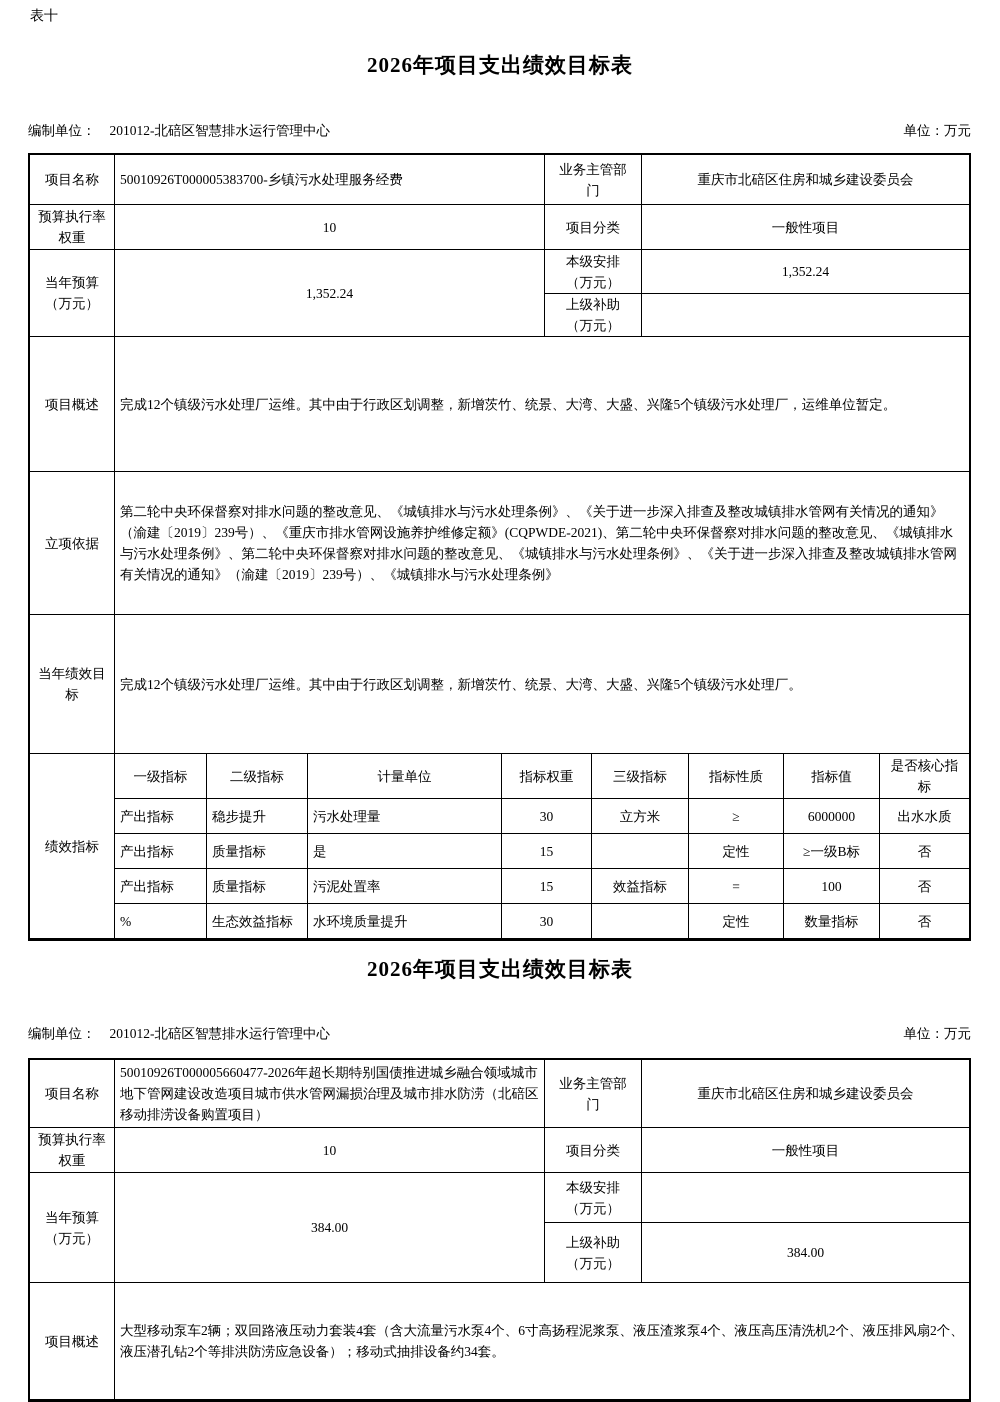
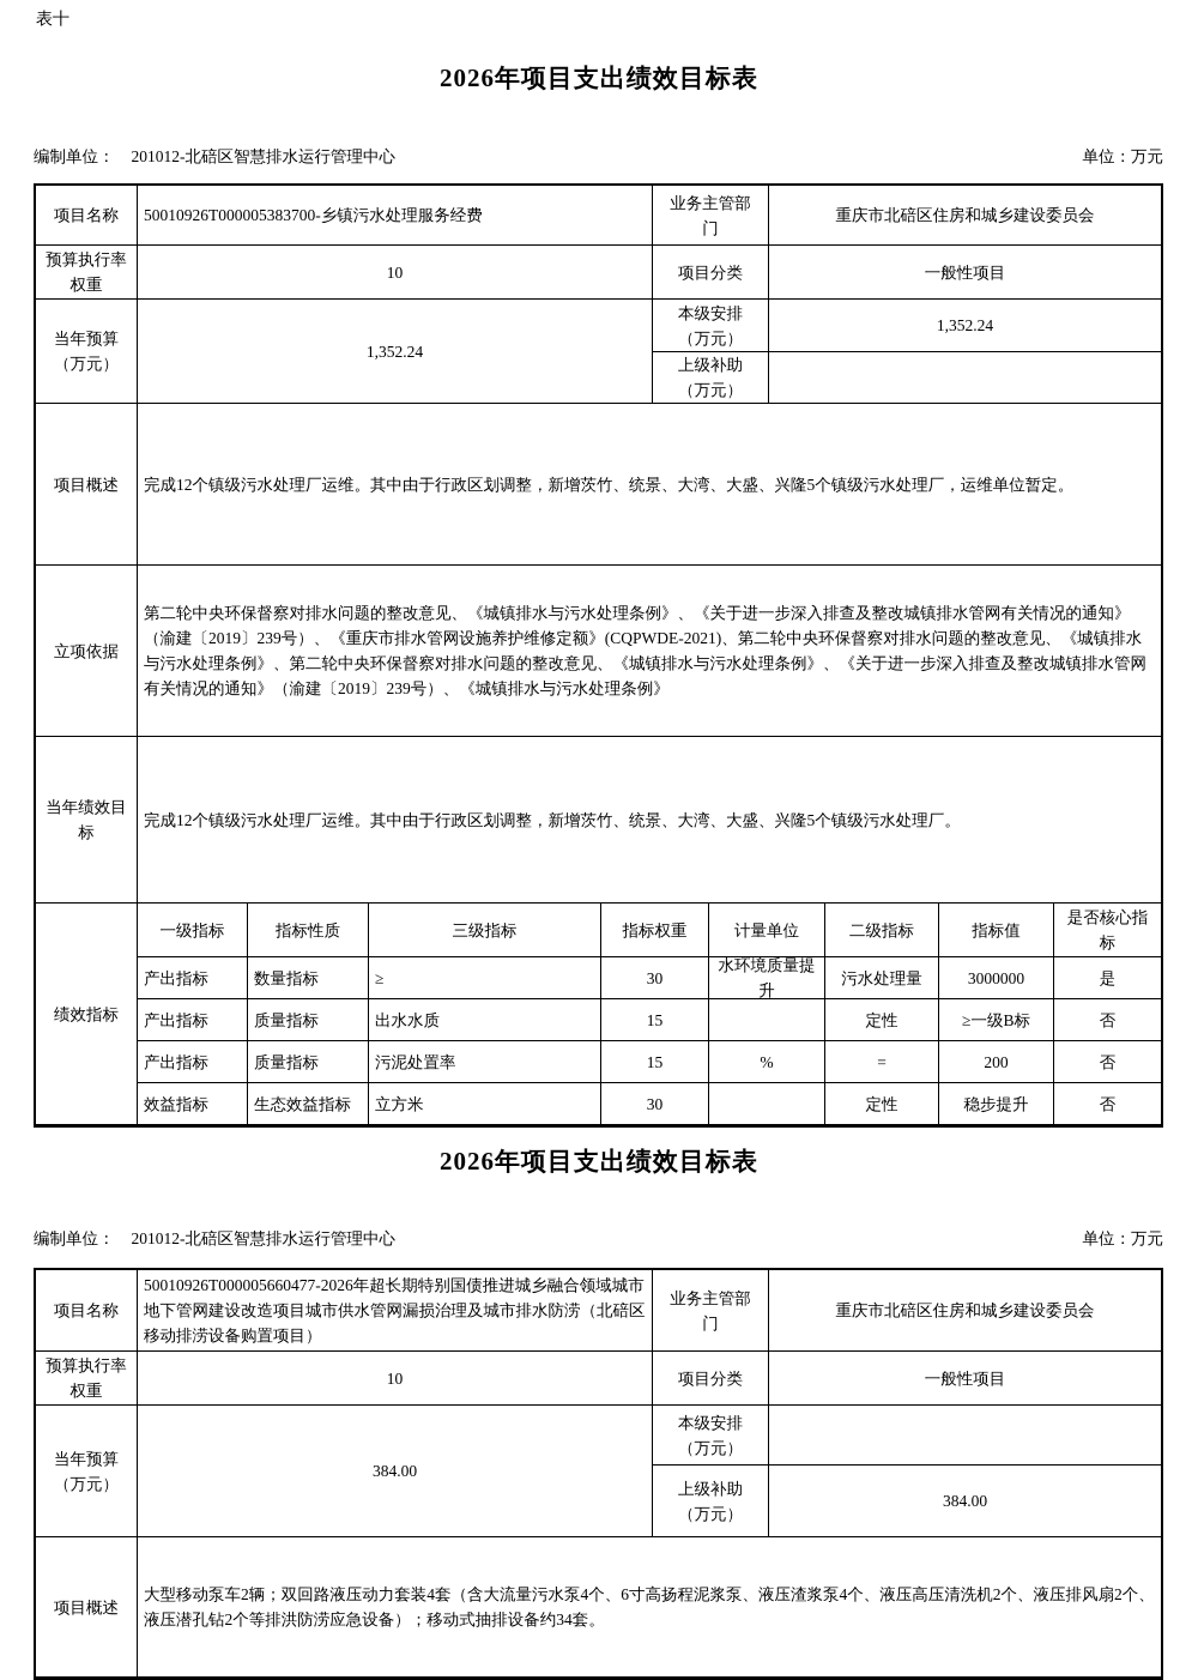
  表十
  2026年项目支出绩效目标表
  编制单位： 201012-北碚区智慧排水运行管理中心
  单位：万元
  项目名称
  50010926T000005383700-乡镇污水处理服务经费
  业务主管部
  门
  重庆市北碚区住房和城乡建设委员会
  预算执行率
  权重
  10
  项目分类
  一般性项目
  当年预算
  （万元）
  1,352.24
  本级安排
  （万元）
  1,352.24
  上级补助
  （万元）
  项目概述
  完成12个镇级污水处理厂运维。其中由于行政区划调整，新增茨竹、统景、大湾、大盛、兴隆5个镇级污水处理厂，运维单位暂定。
  立项依据
  第二轮中央环保督察对排水问题的整改意见、《城镇排水与污水处理条例》、《关于进一步深入排查及整改城镇排水管网有关情况的通知》（渝建〔2019〕239号）、《重庆市排水管网设施养护维修定额》(CQPWDE-2021)、第二轮中央环保督察对排水问题的整改意见、《城镇排水与污水处理条例》、第二轮中央环保督察对排水问题的整改意见、《城镇排水与污水处理条例》、《关于进一步深入排查及整改城镇排水管网有关情况的通知》（渝建〔2019〕239号）、《城镇排水与污水处理条例》
  当年绩效目
  标
  完成12个镇级污水处理厂运维。其中由于行政区划调整，新增茨竹、统景、大湾、大盛、兴隆5个镇级污水处理厂。
  绩效指标
  一级指标
- 二级指标
+ 指标性质
- 计量单位
+ 三级指标
  指标权重
- 三级指标
+ 计量单位
- 指标性质
+ 二级指标
  指标值
  是否核心指
  标
  产出指标
- 稳步提升
+ 数量指标
- 污水处理量
+ ≥
  30
- 立方米
+ 水环境质量提升
- ≥
+ 污水处理量
- 6000000
+ 3000000
- 出水水质
+ 是
  产出指标
  质量指标
- 是
+ 出水水质
  15
  定性
  ≥一级B标
  否
  产出指标
  质量指标
  污泥处置率
  15
- 效益指标
+ %
  =
- 100
+ 200
  否
- %
+ 效益指标
  生态效益指标
- 水环境质量提升
+ 立方米
  30
  定性
- 数量指标
+ 稳步提升
  否
  2026年项目支出绩效目标表
  编制单位： 201012-北碚区智慧排水运行管理中心
  单位：万元
  项目名称
  50010926T000005660477-2026年超长期特别国债推进城乡融合领域城市地下管网建设改造项目城市供水管网漏损治理及城市排水防涝（北碚区移动排涝设备购置项目）
  业务主管部
  门
  重庆市北碚区住房和城乡建设委员会
  预算执行率
  权重
  10
  项目分类
  一般性项目
  当年预算
  （万元）
  384.00
  本级安排
  （万元）
  上级补助
  （万元）
  384.00
  项目概述
  大型移动泵车2辆；双回路液压动力套装4套（含大流量污水泵4个、6寸高扬程泥浆泵、液压渣浆泵4个、液压高压清洗机2个、液压排风扇2个、液压潜孔钻2个等排洪防涝应急设备）；移动式抽排设备约34套。
